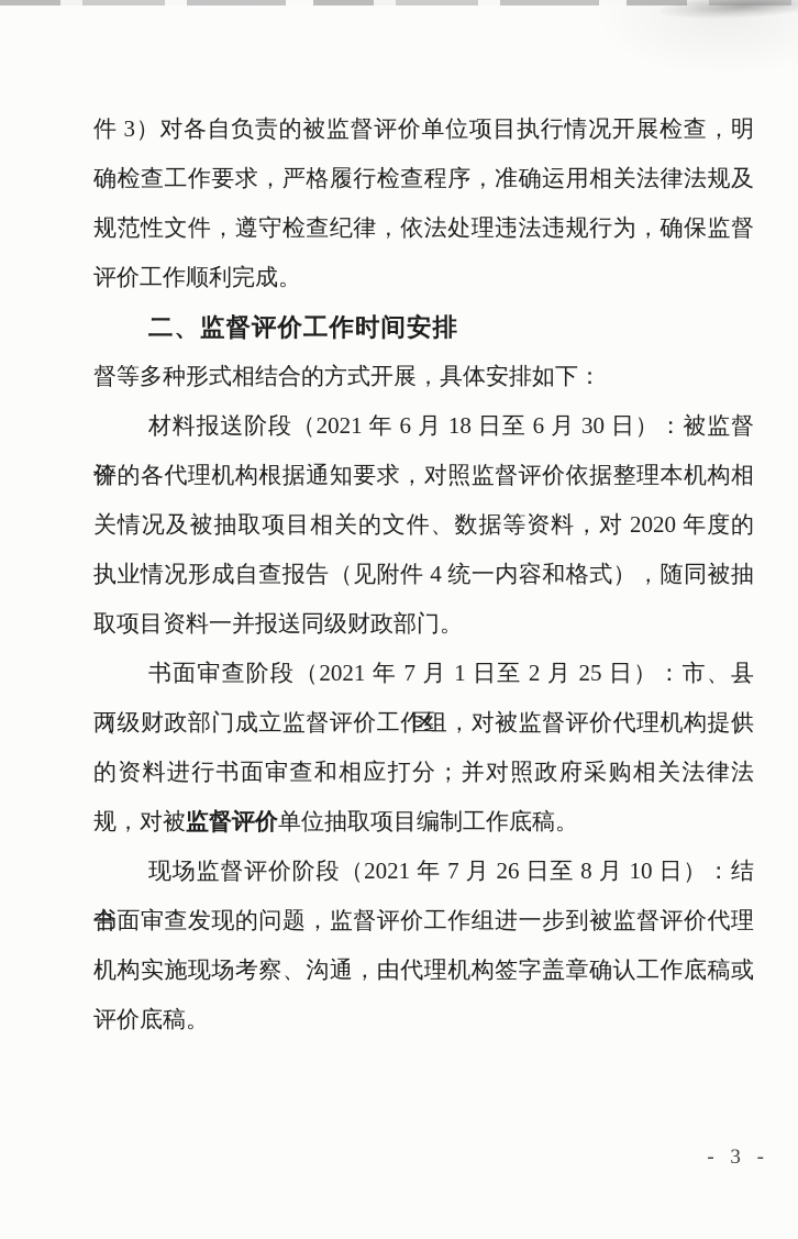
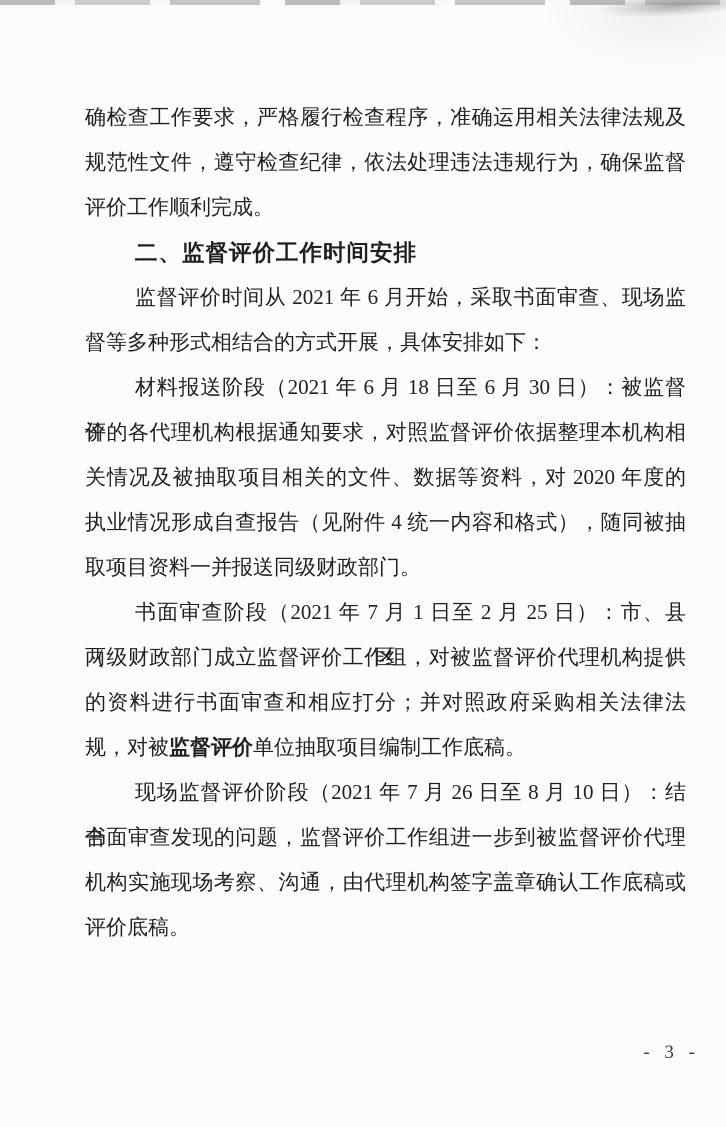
- 件 3）对各自负责的被监督评价单位项目执行情况开展检查，明
  确检查工作要求，严格履行检查程序，准确运用相关法律法规及
  规范性文件，遵守检查纪律，依法处理违法违规行为，确保监督
  评价工作顺利完成。
  二、监督评价工作时间安排
+ 监督评价时间从 2021 年 6 月开始，采取书面审查、现场监
  督等多种形式相结合的方式开展，具体安排如下：
  材料报送阶段（2021 年 6 月 18 日至 6 月 30 日）：被监督评
  价的各代理机构根据通知要求，对照监督评价依据整理本机构相
  关情况及被抽取项目相关的文件、数据等资料，对 2020 年度的
  执业情况形成自查报告（见附件 4 统一内容和格式），随同被抽
  取项目资料一并报送同级财政部门。
  书面审查阶段（2021 年 7 月 1 日至 2 月 25 日）：市、县（区）
  两级财政部门成立监督评价工作组，对被监督评价代理机构提供
  的资料进行书面审查和相应打分；并对照政府采购相关法律法
  规，对被监督评价单位抽取项目编制工作底稿。
  现场监督评价阶段（2021 年 7 月 26 日至 8 月 10 日）：结合
  书面审查发现的问题，监督评价工作组进一步到被监督评价代理
  机构实施现场考察、沟通，由代理机构签字盖章确认工作底稿或
  评价底稿。
  - 3 -
